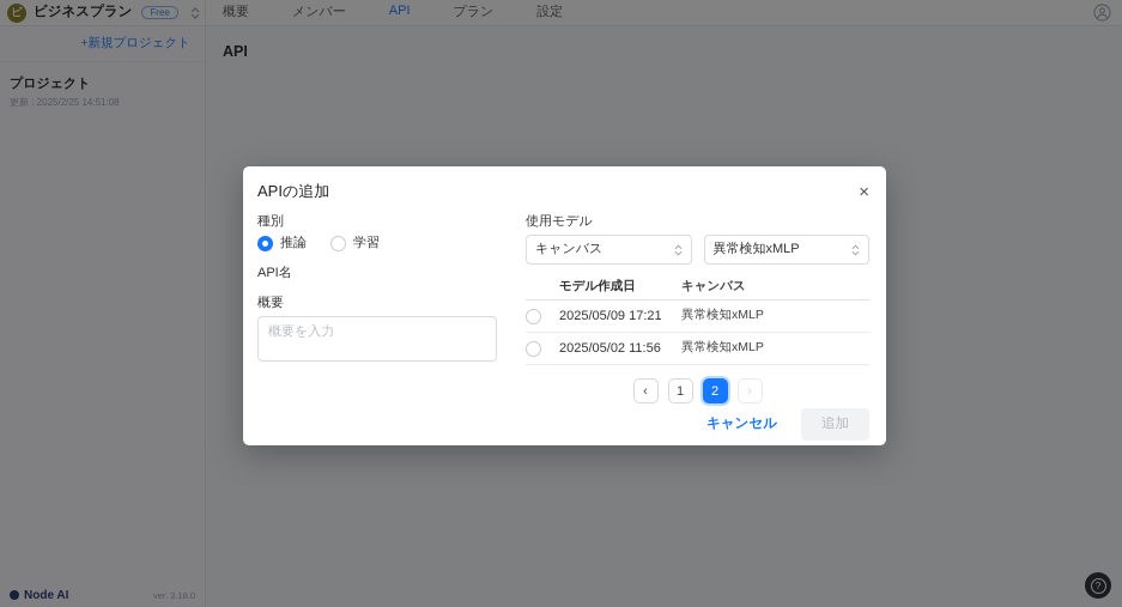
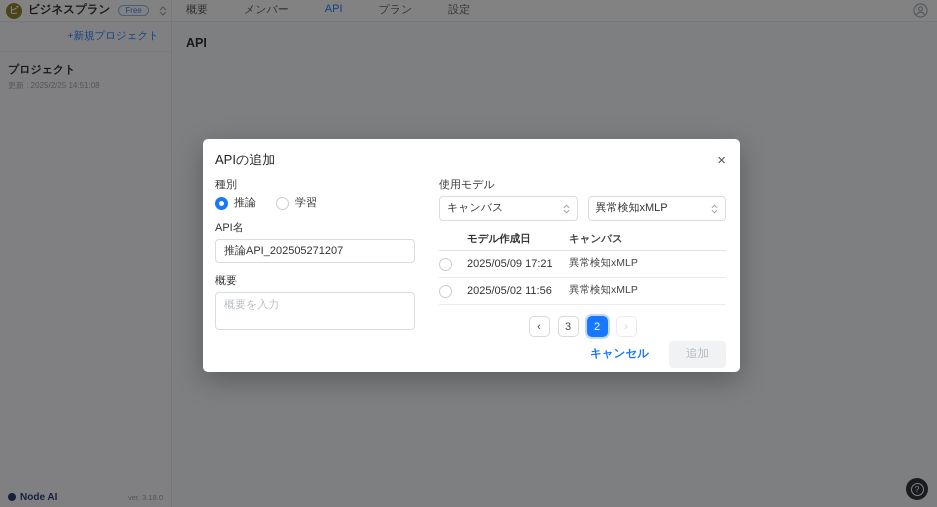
  ビ
  ビジネスプラン
  Free
  概要
  メンバー
  API
  プラン
  設定
  +新規プロジェクト
  プロジェクト
  更新 : 2025/2/25 14:51:08
  Node AI
  ver. 3.18.0
  API
  ?
  APIの追加
  ×
  種別
  推論
  学習
  API名
+ 推論API_202505271207
  概要
  概要を入力
  使用モデル
  キャンバス
  異常検知xMLP
  モデル作成日
  キャンバス
  2025/05/09 17:21
  異常検知xMLP
  2025/05/02 11:56
  異常検知xMLP
  ‹
- 1
+ 3
  2
  ›
  キャンセル
  追加
